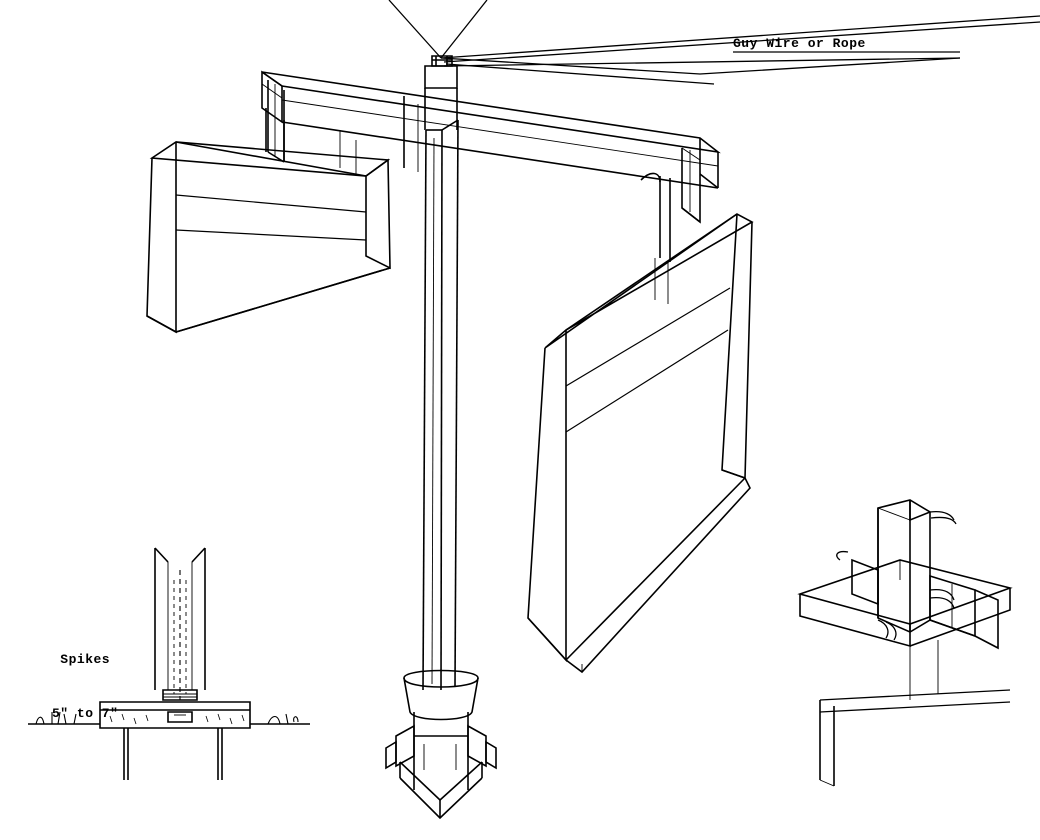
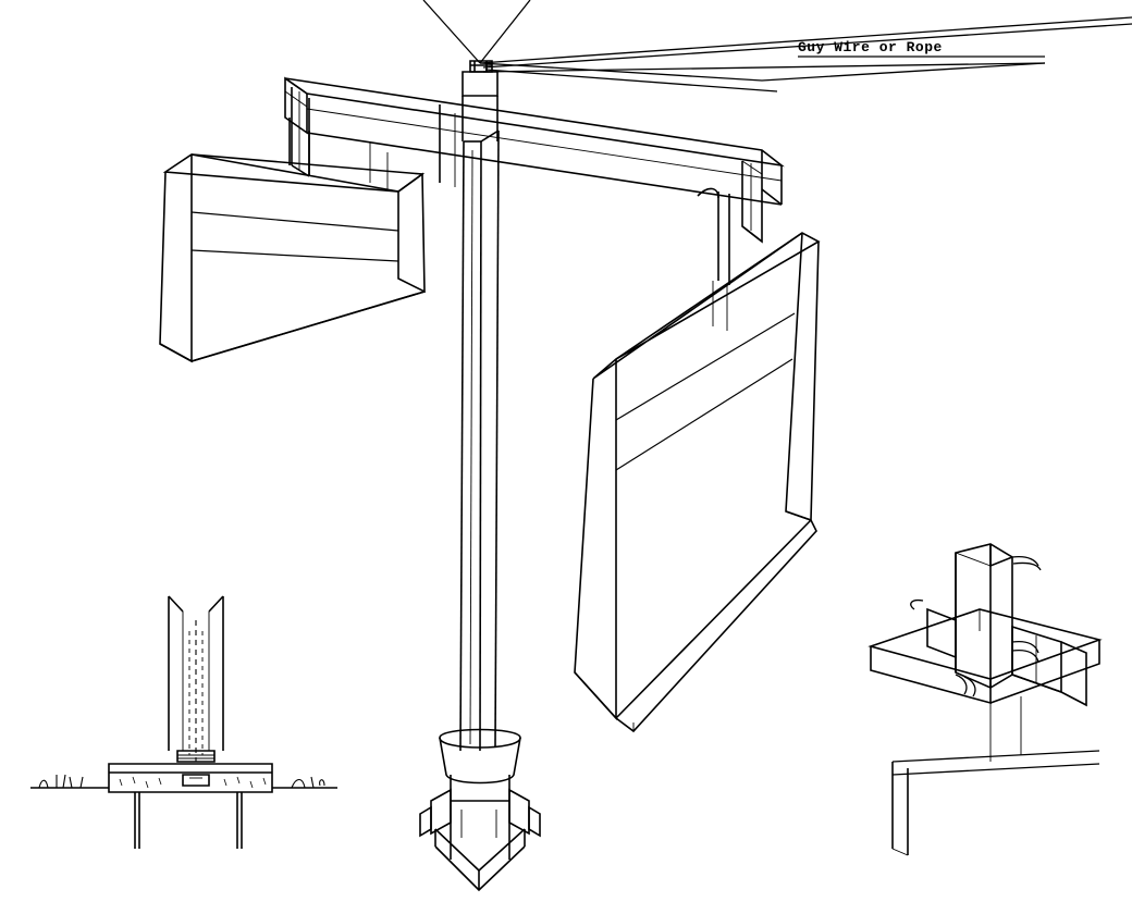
  Guy Wire or Rope
- Spikes
- 5" to 7"
